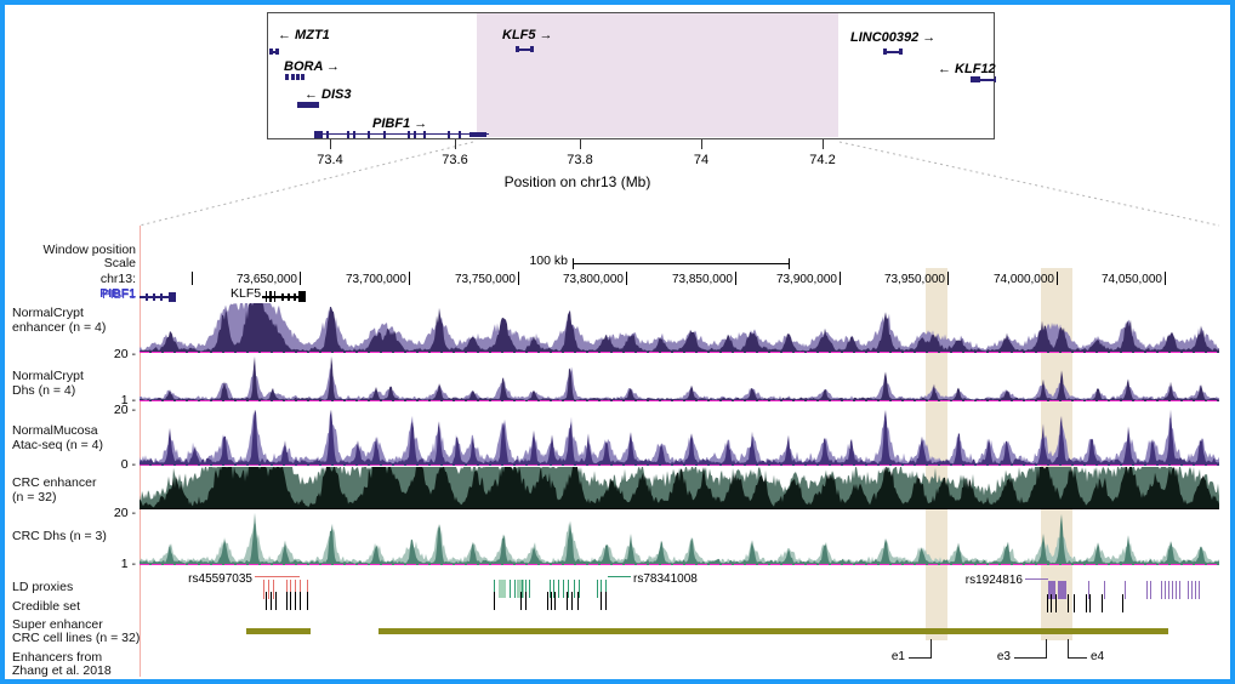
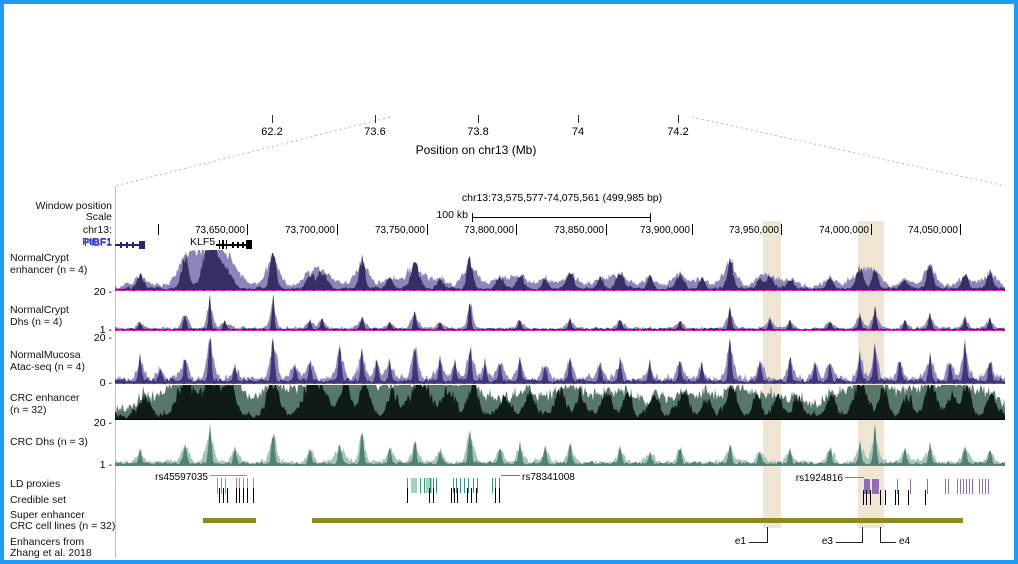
- ← MZT1
- BORA →
- ← DIS3
- PIBF1 →
- KLF5 →
- LINC00392 →
- ← KLF12
  Position on chr13 (Mb)
+ chr13:73,575,577-74,075,561 (499,985 bp)
  100 kb
  Window position
  Scale
  chr13:
  PIBF1
  KLF5
- 73.4
+ 62.2
  73.6
  73.8
  74
  74.2
  73,650,000
  73,700,000
  73,750,000
  73,800,000
  73,850,000
  73,900,000
  73,950,000
  74,000,000
  74,050,000
  NormalCrypt
  enhancer (n = 4)
  NormalCrypt
  Dhs (n = 4)
  NormalMucosa
  Atac-seq (n = 4)
  CRC enhancer
  (n = 32)
  CRC Dhs (n = 3)
  20 -
  1 -
  20 -
  0 -
  20 -
  1 -
  LD proxies
  Credible set
  Super enhancer
  CRC cell lines (n = 32)
  Enhancers from
  Zhang et al. 2018
  rs45597035
  rs78341008
  rs1924816
  e1
  e3
  e4
